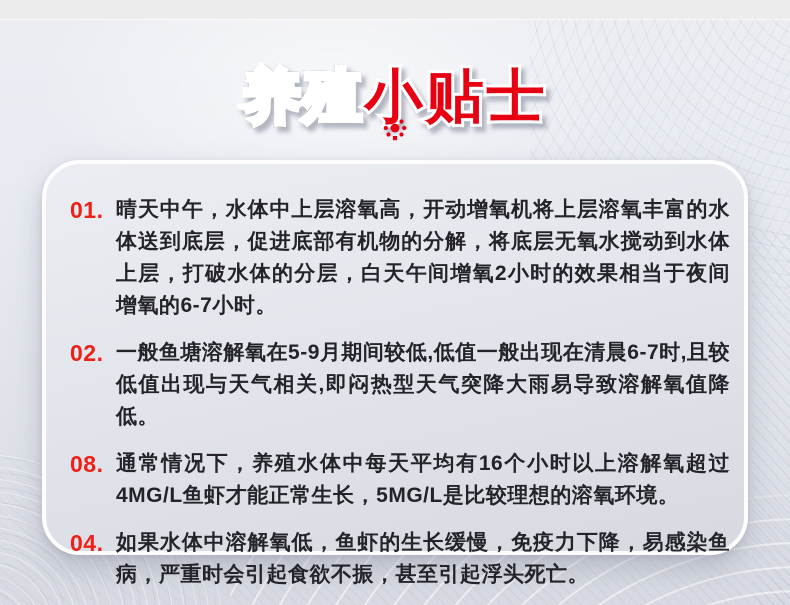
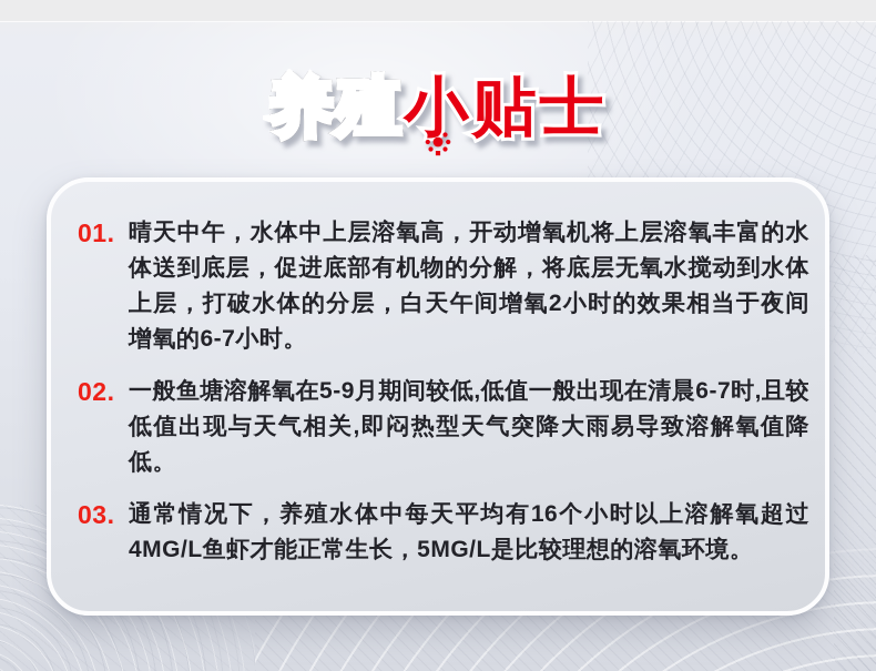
  养殖小贴士
  01.
  晴天中午，水体中上层溶氧高，开动增氧机将上层溶氧丰富的水体送到底层，促进底部有机物的分解，将底层无氧水搅动到水体上层，打破水体的分层，白天午间增氧2小时的效果相当于夜间增氧的6-7小时。
  02.
  一般鱼塘溶解氧在5-9月期间较低,低值一般出现在清晨6-7时,且较低值出现与天气相关,即闷热型天气突降大雨易导致溶解氧值降低。
- 08.
+ 03.
  通常情况下，养殖水体中每天平均有16个小时以上溶解氧超过4MG/L鱼虾才能正常生长，5MG/L是比较理想的溶氧环境。
- 04.
- 如果水体中溶解氧低，鱼虾的生长缓慢，免疫力下降，易感染鱼病，严重时会引起食欲不振，甚至引起浮头死亡。
